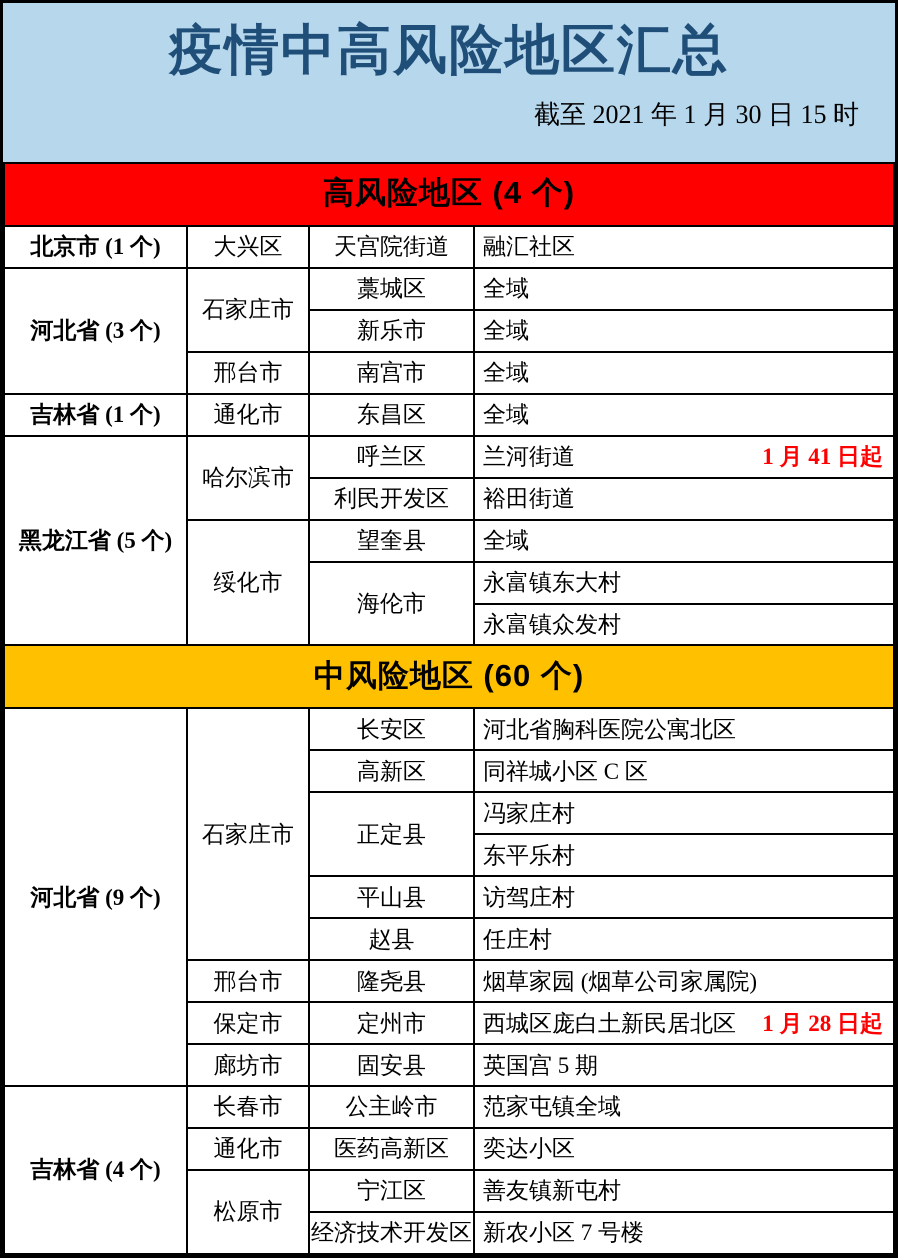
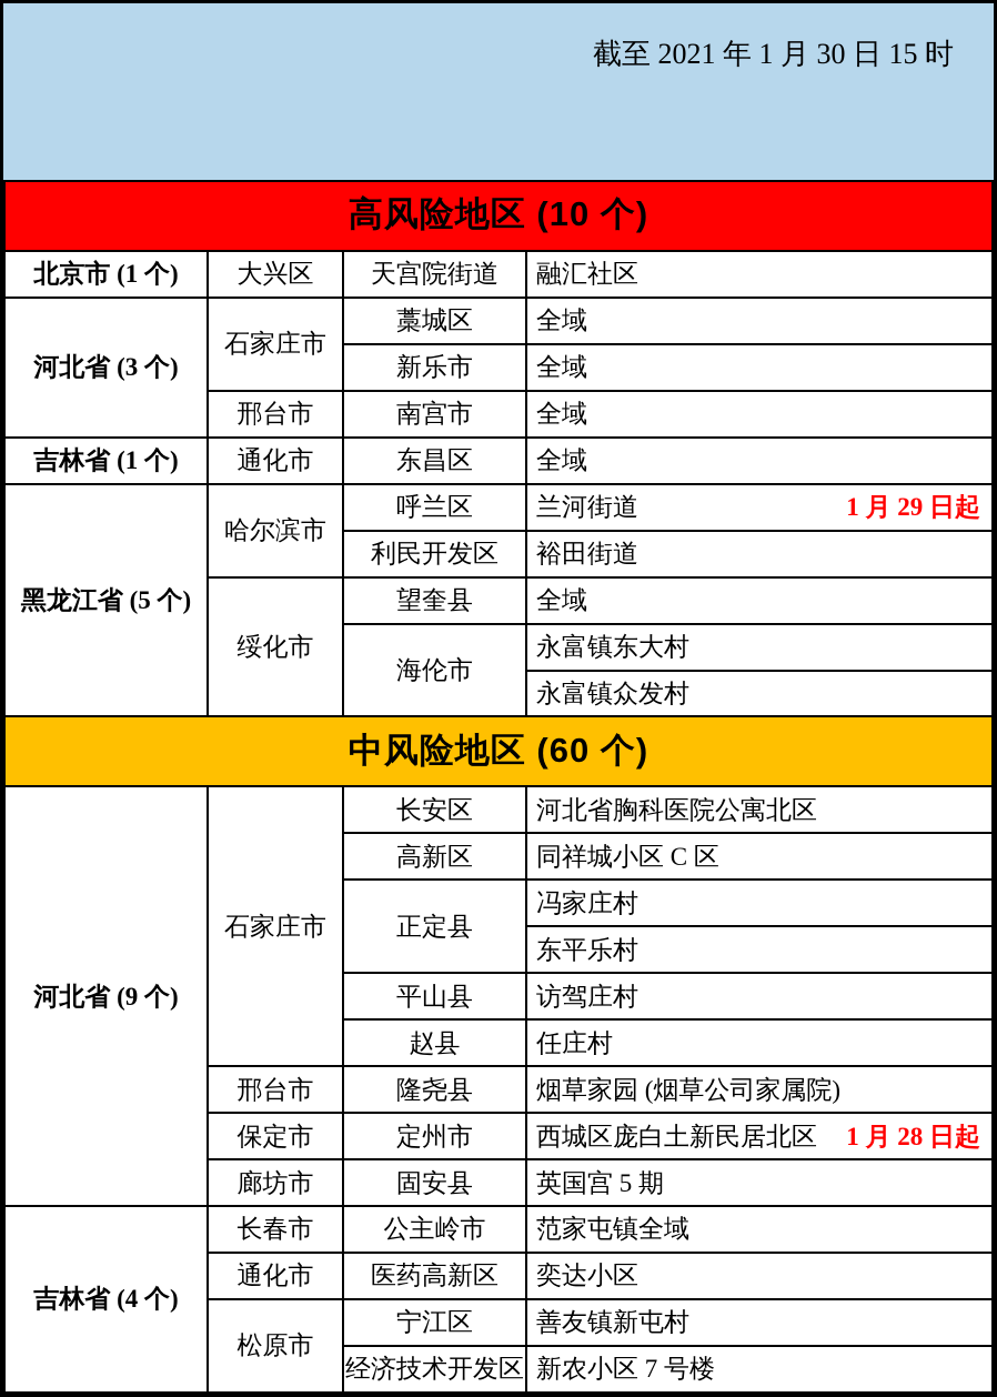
- 疫情中高风险地区汇总
  截至 2021 年 1 月 30 日 15 时
- 高风险地区 (4 个)
+ 高风险地区 (10 个)
  北京市 (1 个)	大兴区	天宫院街道	融汇社区
  河北省 (3 个)	石家庄市	藁城区	全域
  新乐市	全域
  邢台市	南宫市	全域
  吉林省 (1 个)	通化市	东昌区	全域
- 黑龙江省 (5 个)	哈尔滨市	呼兰区	兰河街道 1 月 41 日起
+ 黑龙江省 (5 个)	哈尔滨市	呼兰区	兰河街道 1 月 29 日起
  利民开发区	裕田街道
  绥化市	望奎县	全域
  海伦市	永富镇东大村
  永富镇众发村
  中风险地区 (60 个)
  河北省 (9 个)	石家庄市	长安区	河北省胸科医院公寓北区
  高新区	同祥城小区 C 区
  正定县	冯家庄村
  东平乐村
  平山县	访驾庄村
  赵县	任庄村
  邢台市	隆尧县	烟草家园 (烟草公司家属院)
  保定市	定州市	西城区庞白土新民居北区 1 月 28 日起
  廊坊市	固安县	英国宫 5 期
  吉林省 (4 个)	长春市	公主岭市	范家屯镇全域
  通化市	医药高新区	奕达小区
  松原市	宁江区	善友镇新屯村
  经济技术开发区	新农小区 7 号楼
